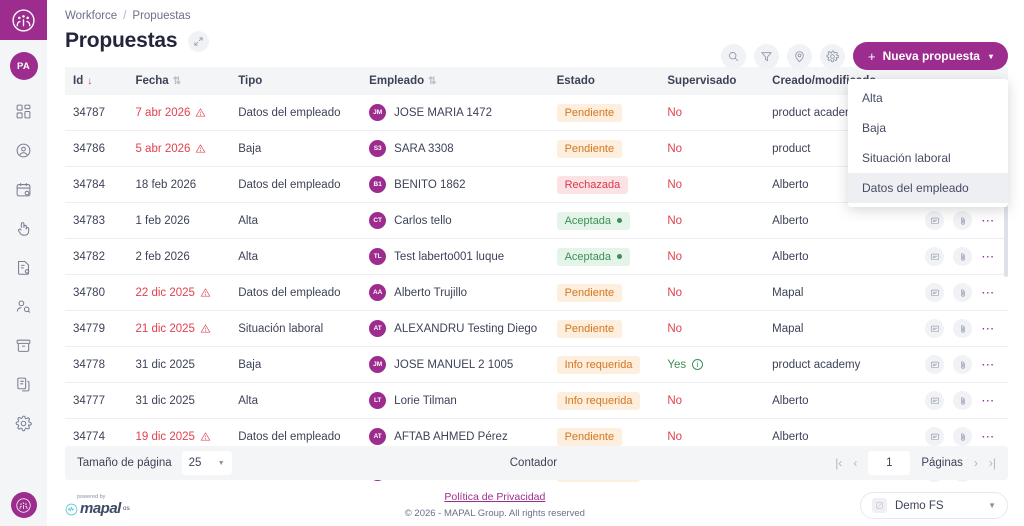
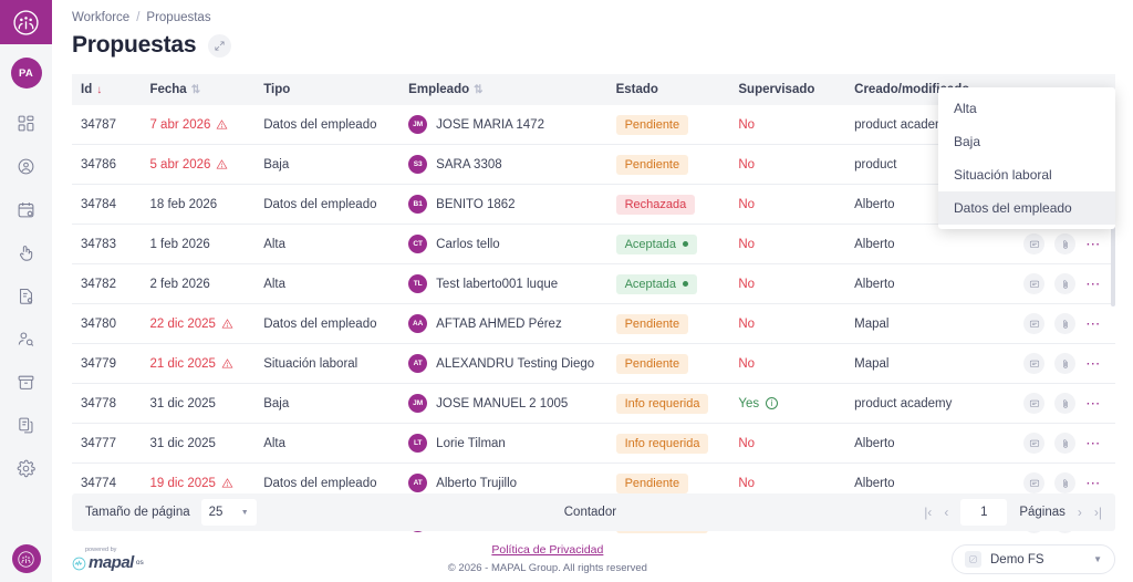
  PA
  Workforce
  /
  Propuestas
  Propuestas
- +
- Nueva propuesta
- ▾
  Alta
  Baja
  Situación laboral
  Datos del empleado
  Id ↓	Fecha ⇅	Tipo	Empleado ⇅	Estado	Supervisado	Creado/modif
  34787	7 abr 2026	Datos del empleado	JOSE MARIA 1472	Pendiente	No	product acade
  34786	5 abr 2026	Baja	SARA 3308	Pendiente	No	product
  34784	18 feb 2026	Datos del empleado	BENITO 1862	Rechazada	No	Alberto
  34783	1 feb 2026	Alta	Carlos tello	Aceptada	No	Alberto	⋯
  34782	2 feb 2026	Alta	Test laberto001 luque	Aceptada	No	Alberto	⋯
- 34780	22 dic 2025	Datos del empleado	Alberto Trujillo	Pendiente	No	Mapal	⋯
+ 34780	22 dic 2025	Datos del empleado	AFTAB AHMED Pérez	Pendiente	No	Mapal	⋯
  34779	21 dic 2025	Situación laboral	ALEXANDRU Testing Diego	Pendiente	No	Mapal	⋯
  34778	31 dic 2025	Baja	JOSE MANUEL 2 1005	Info requerida	Yes i	product academy	⋯
  34777	31 dic 2025	Alta	Lorie Tilman	Info requerida	No	Alberto	⋯
- 34774	19 dic 2025	Datos del empleado	AFTAB AHMED Pérez	Pendiente	No	Alberto	⋯
+ 34774	19 dic 2025	Datos del empleado	Alberto Trujillo	Pendiente	No	Alberto	⋯
  Tamaño de página
  25
  Contador
  |‹
  ‹
  1
  Páginas
  ›
  ›|
  mapal
  Política de Privacidad
  © 2026 - MAPAL Group. All rights reserved
  Demo FS
  ▼
